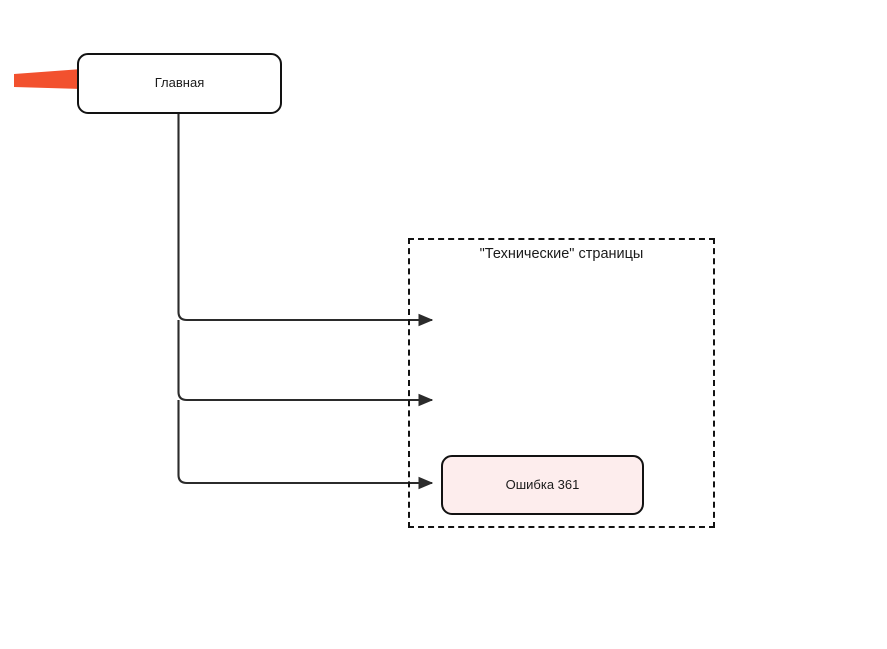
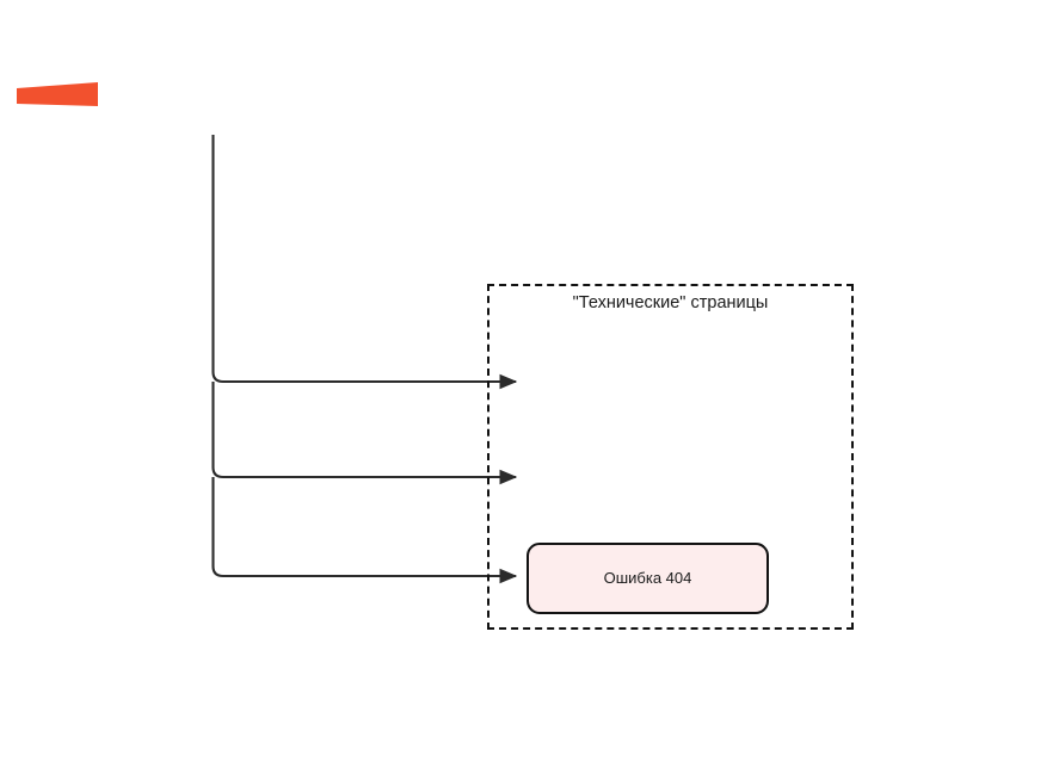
  "Технические" страницы
- Главная
- Ошибка 361
+ Ошибка 404
